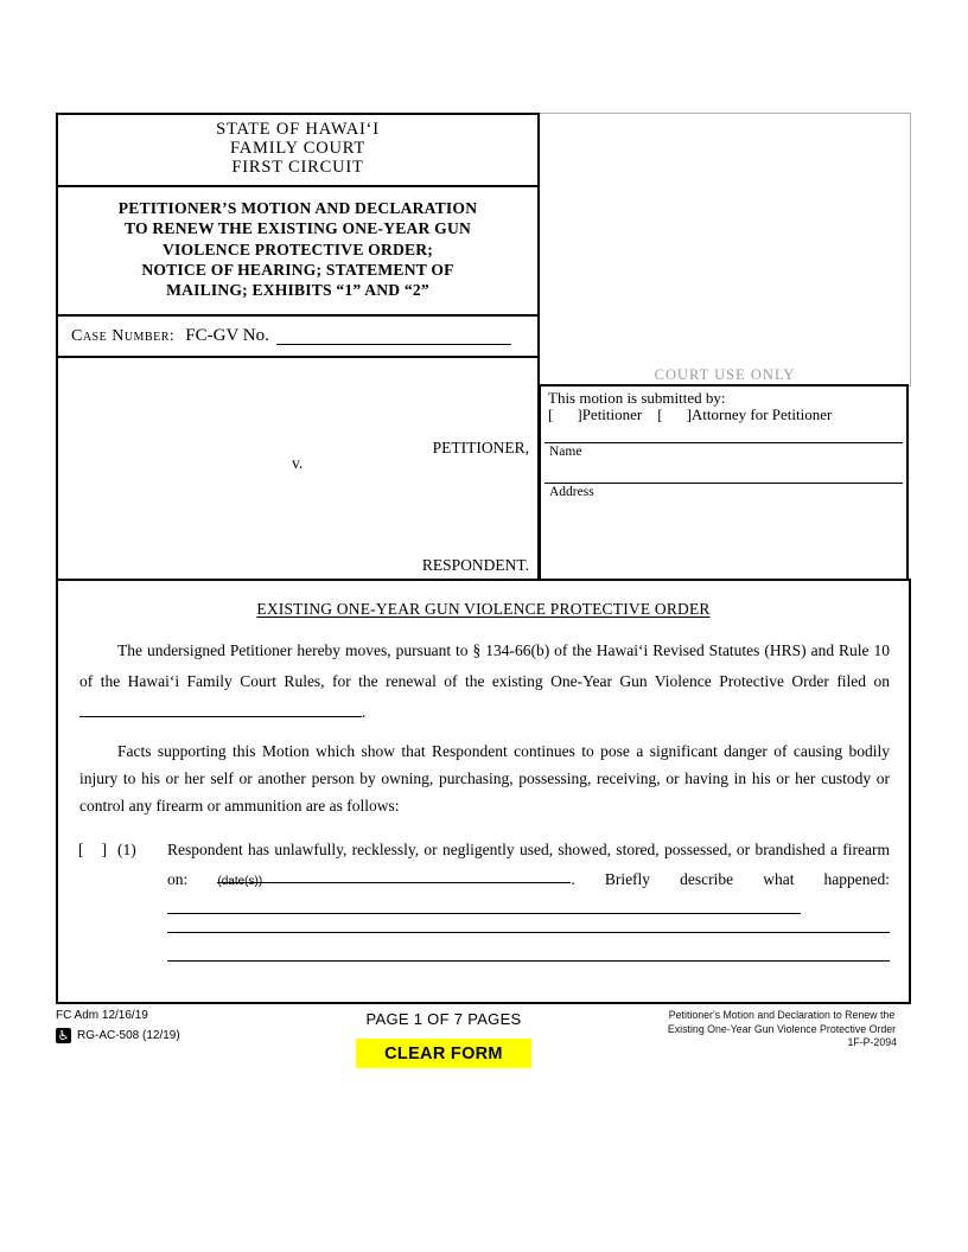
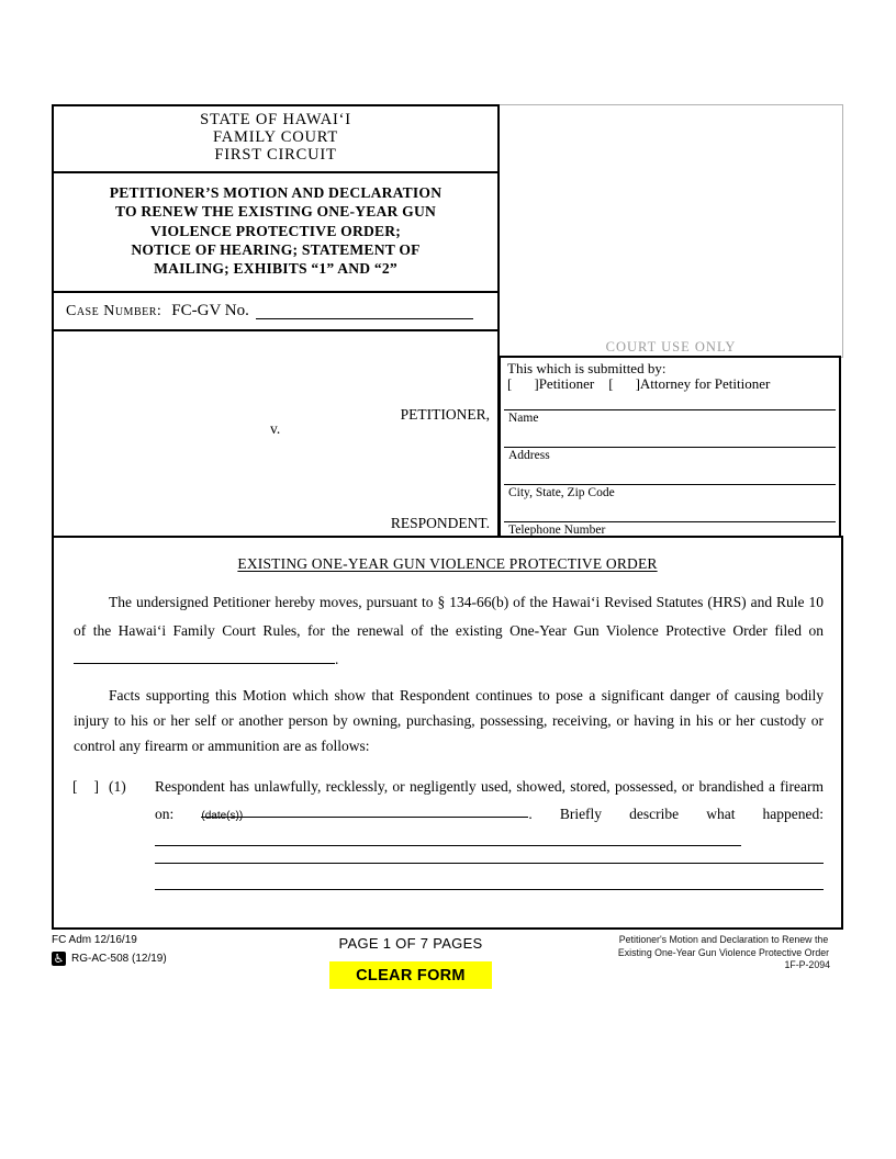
  COURT USE ONLY
  STATE OF HAWAI‘I
  FAMILY COURT
  FIRST CIRCUIT
  PETITIONER’S MOTION AND DECLARATION
  TO RENEW THE EXISTING ONE-YEAR GUN
  VIOLENCE PROTECTIVE ORDER;
  NOTICE OF HEARING; STATEMENT OF
  MAILING; EXHIBITS “1” AND “2”
  Case Number:
  FC-GV No.
  PETITIONER,
  v.
  RESPONDENT.
- This motion is submitted by:
+ This which is submitted by:
  [ ]Petitioner [ ]Attorney for Petitioner
  Name
  Address
+ City, State, Zip Code
+ Telephone Number
  EXISTING ONE-YEAR GUN VIOLENCE PROTECTIVE ORDER
  The undersigned Petitioner hereby moves, pursuant to § 134-66(b) of the Hawai‘i Revised Statutes (HRS) and Rule 10 of the Hawai‘i Family Court Rules, for the renewal of the existing One-Year Gun Violence Protective Order filed on .
  Facts supporting this Motion which show that Respondent continues to pose a significant danger of causing bodily injury to his or her self or another person by owning, purchasing, possessing, receiving, or having in his or her custody or control any firearm or ammunition are as follows:
  [ ] (1)
  Respondent has unlawfully, recklessly, or negligently used, showed, stored, possessed, or brandished a firearm on: (date(s)) . Briefly describe what happened:
  FC Adm 12/16/19
  ♿
  RG-AC-508 (12/19)
  PAGE 1 OF 7 PAGES
  CLEAR FORM
  Petitioner's Motion and Declaration to Renew the
  Existing One-Year Gun Violence Protective Order
  1F-P-2094
